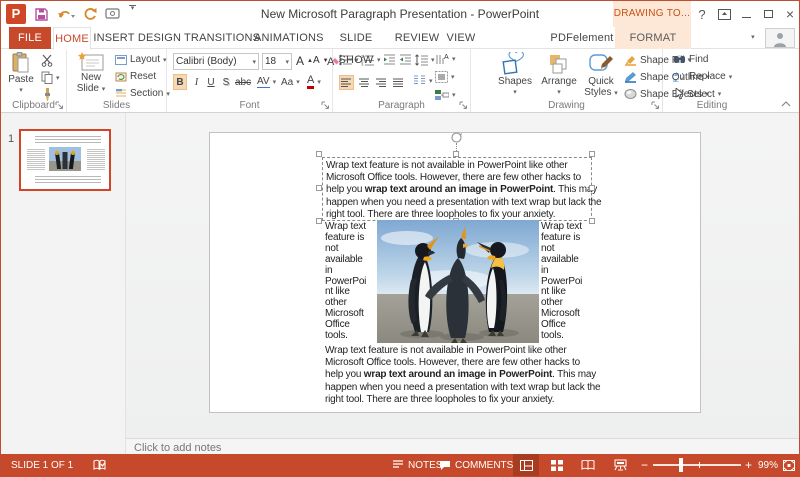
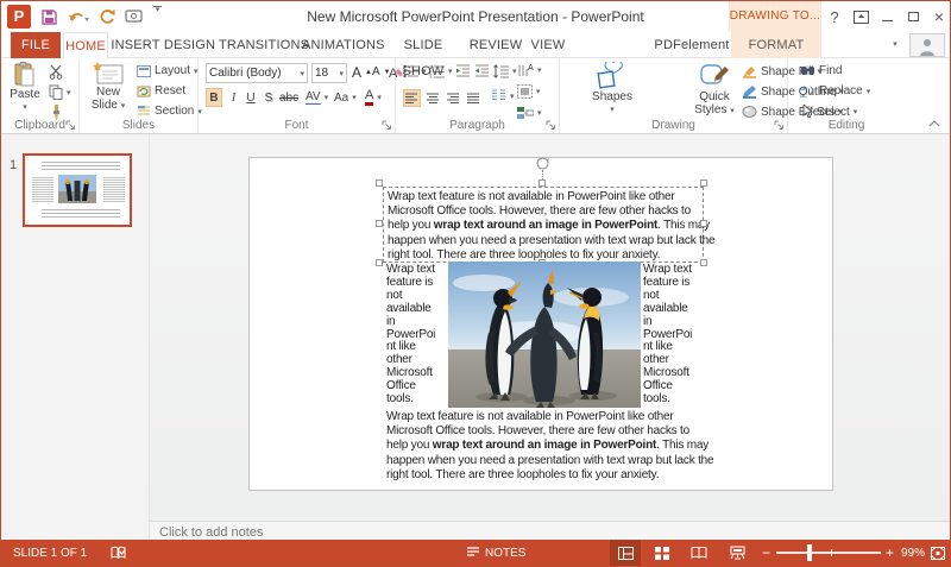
- New Microsoft Paragraph Presentation - PowerPoint
+ New Microsoft PowerPoint Presentation - PowerPoint
  P
  DRAWING TO...
  ?
  ×
  FILE
  HOME
  INSERT
  DESIGN
  TRANSITION
  ANIMATIONS
  SLIDE SHOW
  REVIEW
  VIEW
  PDFelement
  FORMAT
  Paste
  Clipboard
  New
  Slide
  Layout
  Reset
  Section
  Slides
  Calibri (Body)
  18
  A
  A
  A
  B
  I
  U
  S
  abc
  AV
  Aa
  A
  Font
  Paragraph
  Shapes
- Arrange
  Quick
  Styles
  Shape Outline
  Shape Eects
  Drawing
  Find
  Replace
  Select
  Editing
  1
  Wrap text feature is not available in PowerPoint like other
  Microsoft Office tools. However, there are few other hacks to
  help you wrap text around an image in PowerPoint. This m
  happen when you need a presentation with text wrap but lack the
  right tool. There are three loopholes to fix your anxiety.
  Wrap text
  feature is
  not
  available
  in
  PowerPoi
  nt like
  other
  Microsoft
  Office
  tools.
  Wrap text
  feature is
  not
  available
  in
  PowerPoi
  nt like
  other
  Microsoft
  Office
  tools.
  Wrap text feature is not available in PowerPoint like other
  Microsoft Office tools. However, there are few other hacks to
  help you wrap text around an image in PowerPoint. This may
  happen when you need a presentation with text wrap but lack the
  right tool. There are three loopholes to fix your anxiety.
  Click to add notes
  SLIDE 1 OF 1
  NOTES
- COMMENTS
  −
  +
  99%
